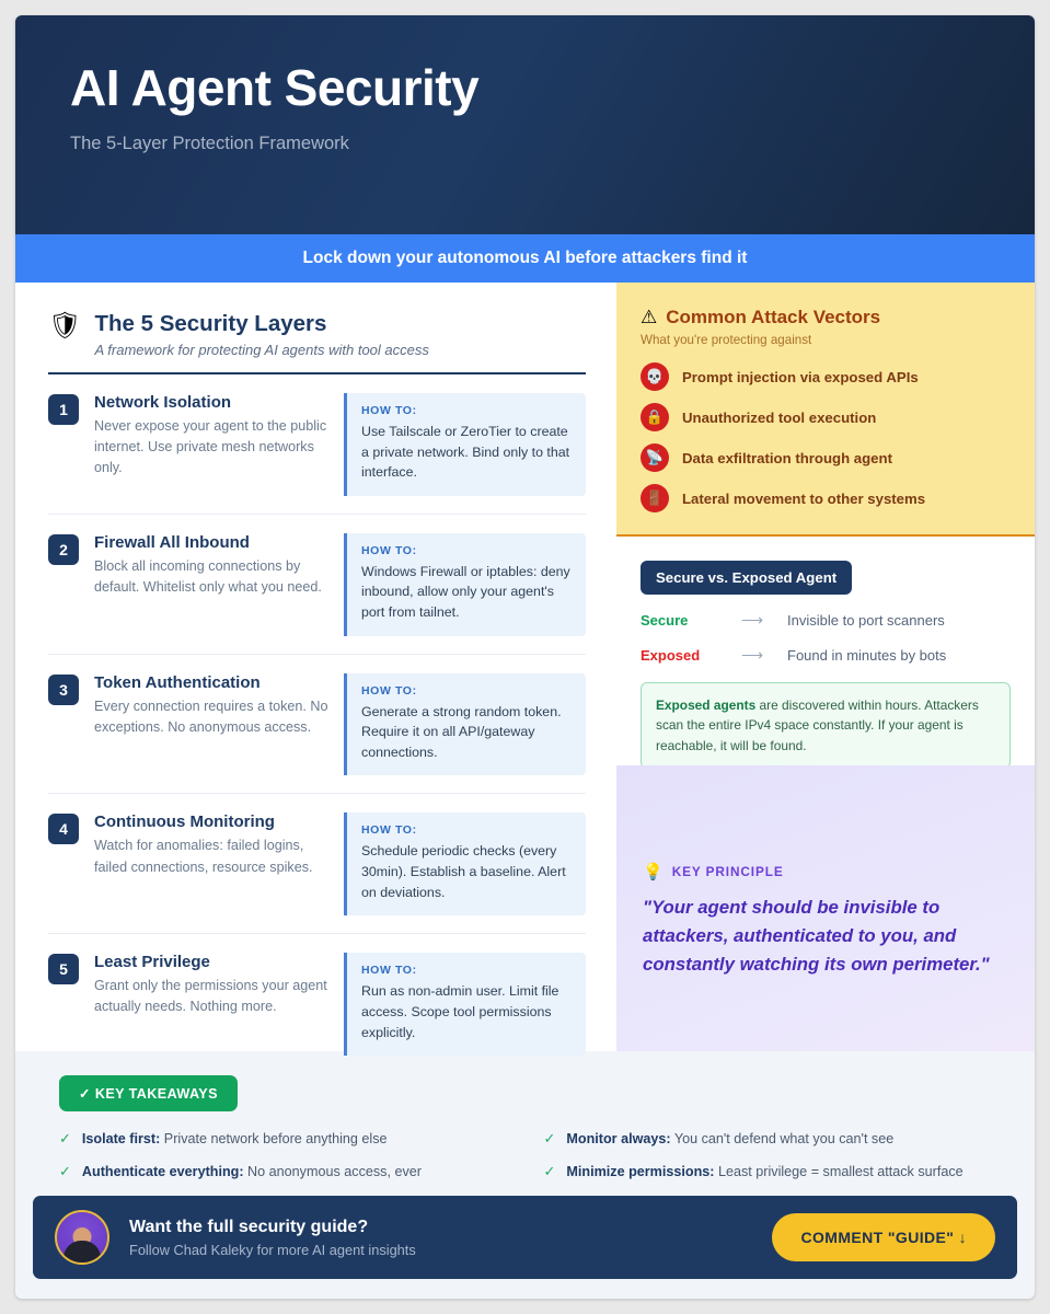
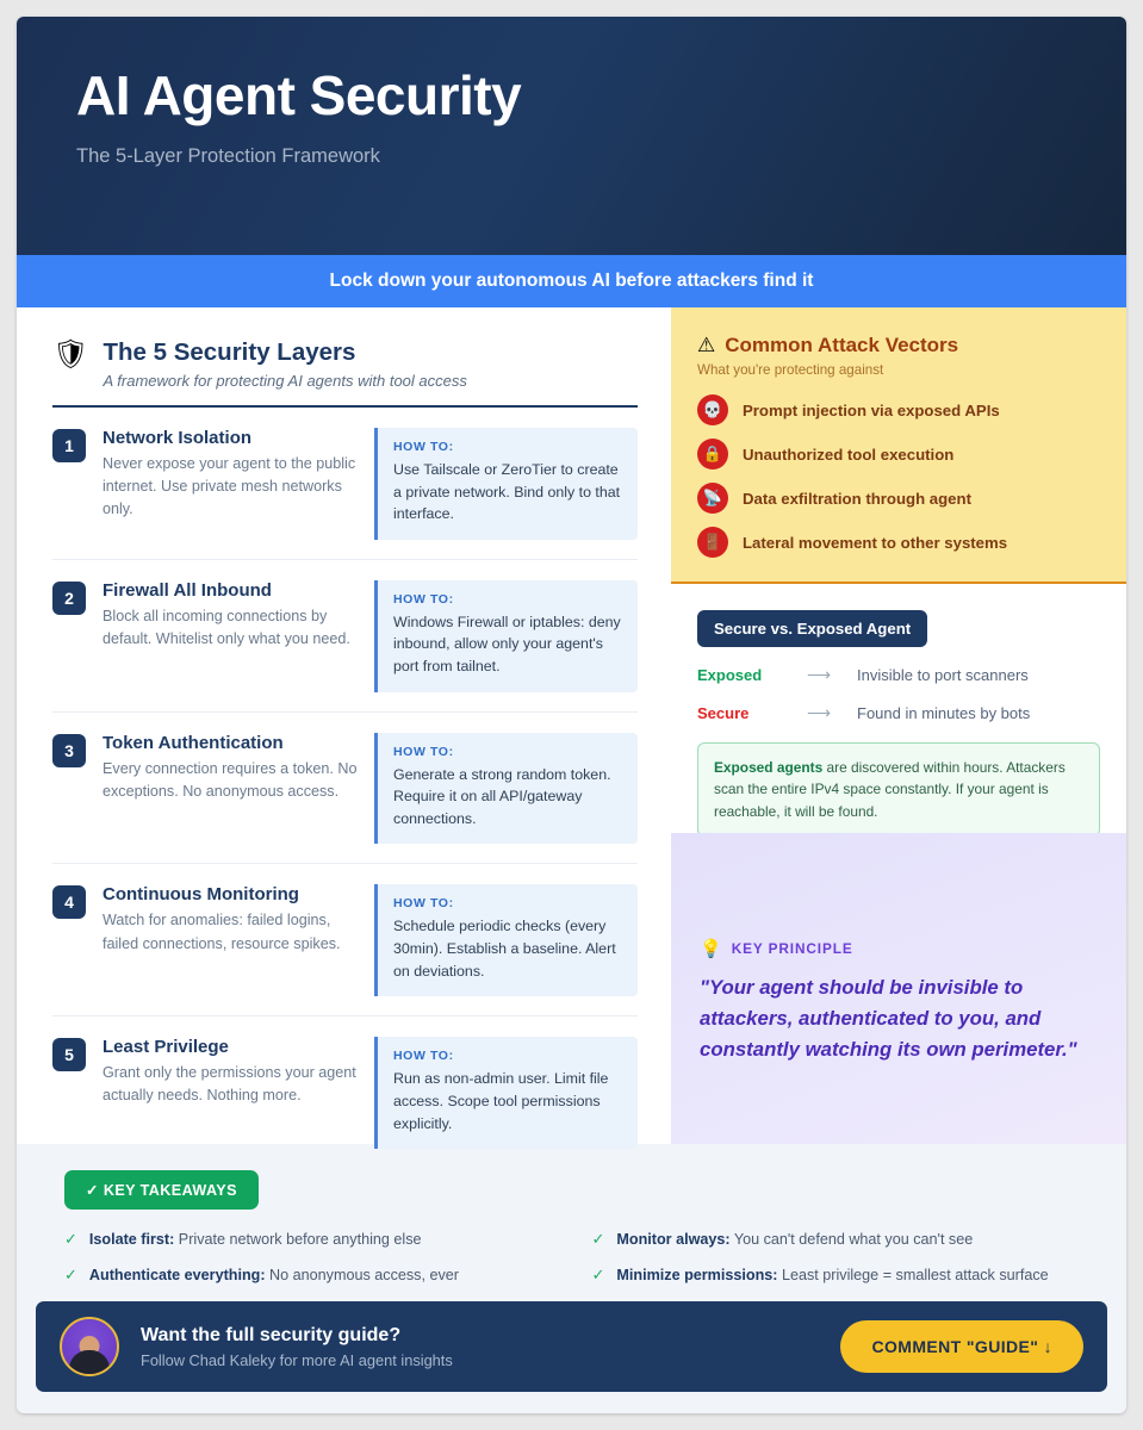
  AI Agent Security
  The 5-Layer Protection Framework
  Lock down your autonomous AI before attackers find it
  🛡
  The 5 Security Layers
  A framework for protecting AI agents with tool access
  1
  Network Isolation
  Never expose your agent to the public internet. Use private mesh networks only.
  HOW TO:
  Use Tailscale or ZeroTier to create a private network. Bind only to that interface.
  2
  Firewall All Inbound
  Block all incoming connections by default. Whitelist only what you need.
  HOW TO:
  Windows Firewall or iptables: deny inbound, allow only your agent's port from tailnet.
  3
  Token Authentication
  Every connection requires a token. No exceptions. No anonymous access.
  HOW TO:
  Generate a strong random token. Require it on all API/gateway connections.
  4
  Continuous Monitoring
  Watch for anomalies: failed logins, failed connections, resource spikes.
  HOW TO:
  Schedule periodic checks (every 30min). Establish a baseline. Alert on deviations.
  5
  Least Privilege
  Grant only the permissions your agent actually needs. Nothing more.
  HOW TO:
  Run as non-admin user. Limit file access. Scope tool permissions explicitly.
  ⚠
  Common Attack Vectors
  What you're protecting against
  💀
  Prompt injection via exposed APIs
  🔒
  Unauthorized tool execution
  📡
  Data exfiltration through agent
  🚪
  Lateral movement to other systems
  Secure vs. Exposed Agent
- Secure
+ Exposed
  ⟶
  Invisible to port scanners
- Exposed
+ Secure
  ⟶
  Found in minutes by bots
  Exposed agents are discovered within hours. Attackers scan the entire IPv4 space constantly. If your agent is reachable, it will be found.
  💡
  KEY PRINCIPLE
  "Your agent should be invisible to attackers, authenticated to you, and constantly watching its own perimeter."
  ✓ KEY TAKEAWAYS
  ✓
  Isolate first: Private network before anything else
  ✓
  Monitor always: You can't defend what you can't see
  ✓
  Authenticate everything: No anonymous access, ever
  ✓
  Minimize permissions: Least privilege = smallest attack surface
  Want the full security guide?
  Follow Chad Kaleky for more AI agent insights
  COMMENT "GUIDE" ↓
